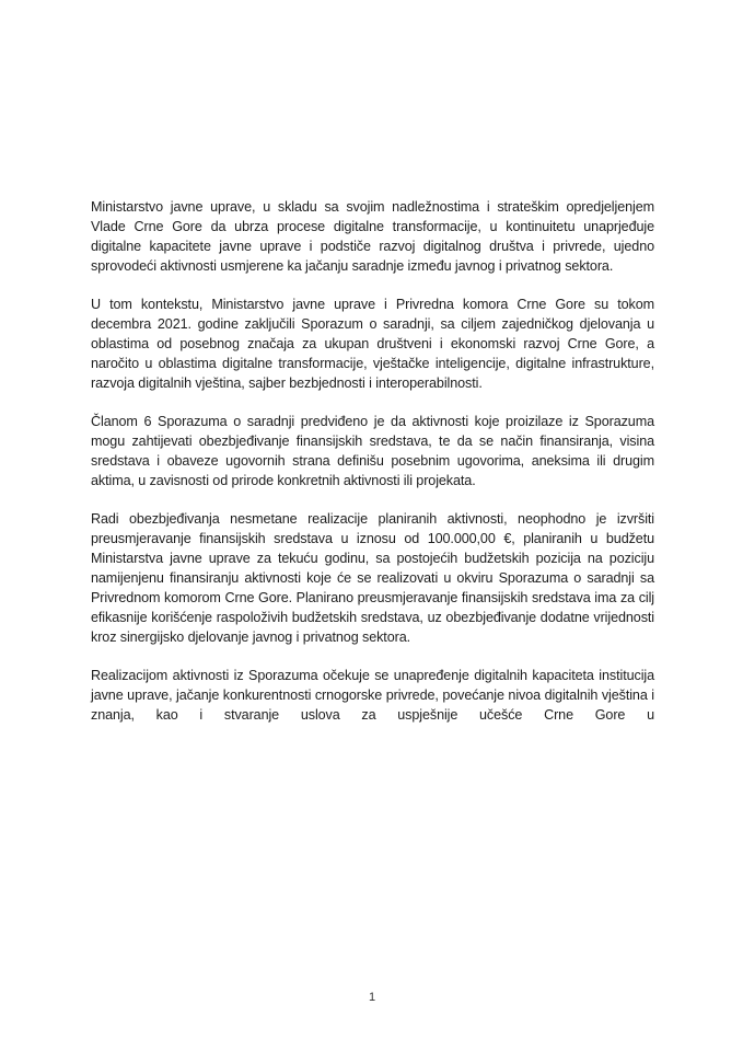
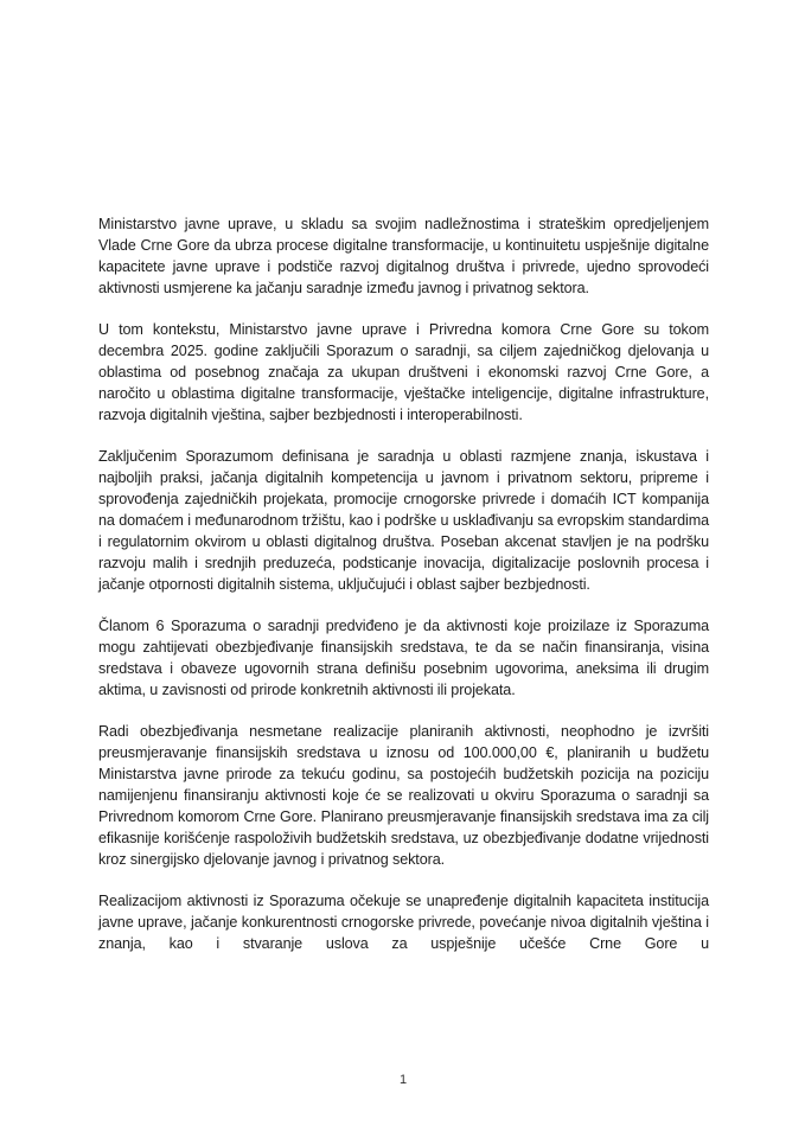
- Ministarstvo javne uprave, u skladu sa svojim nadležnostima i strateškim opredjeljenjem Vlade Crne Gore da ubrza procese digitalne transformacije, u kontinuitetu unaprjeđuje digitalne kapacitete javne uprave i podstiče razvoj digitalnog društva i privrede, ujedno sprovodeći aktivnosti usmjerene ka jačanju saradnje između javnog i privatnog sektora.
+ Ministarstvo javne uprave, u skladu sa svojim nadležnostima i strateškim opredjeljenjem Vlade Crne Gore da ubrza procese digitalne transformacije, u kontinuitetu uspješnije digitalne kapacitete javne uprave i podstiče razvoj digitalnog društva i privrede, ujedno sprovodeći aktivnosti usmjerene ka jačanju saradnje između javnog i privatnog sektora.
- U tom kontekstu, Ministarstvo javne uprave i Privredna komora Crne Gore su tokom decembra 2021. godine zaključili Sporazum o saradnji, sa ciljem zajedničkog djelovanja u oblastima od posebnog značaja za ukupan društveni i ekonomski razvoj Crne Gore, a naročito u oblastima digitalne transformacije, vještačke inteligencije, digitalne infrastrukture, razvoja digitalnih vještina, sajber bezbjednosti i interoperabilnosti.
+ U tom kontekstu, Ministarstvo javne uprave i Privredna komora Crne Gore su tokom decembra 2025. godine zaključili Sporazum o saradnji, sa ciljem zajedničkog djelovanja u oblastima od posebnog značaja za ukupan društveni i ekonomski razvoj Crne Gore, a naročito u oblastima digitalne transformacije, vještačke inteligencije, digitalne infrastrukture, razvoja digitalnih vještina, sajber bezbjednosti i interoperabilnosti.
+ Zaključenim Sporazumom definisana je saradnja u oblasti razmjene znanja, iskustava i najboljih praksi, jačanja digitalnih kompetencija u javnom i privatnom sektoru, pripreme i sprovođenja zajedničkih projekata, promocije crnogorske privrede i domaćih ICT kompanija na domaćem i međunarodnom tržištu, kao i podrške u usklađivanju sa evropskim standardima i regulatornim okvirom u oblasti digitalnog društva. Poseban akcenat stavljen je na podršku razvoju malih i srednjih preduzeća, podsticanje inovacija, digitalizacije poslovnih procesa i jačanje otpornosti digitalnih sistema, uključujući i oblast sajber bezbjednosti.
  Članom 6 Sporazuma o saradnji predviđeno je da aktivnosti koje proizilaze iz Sporazuma mogu zahtijevati obezbjeđivanje finansijskih sredstava, te da se način finansiranja, visina sredstava i obaveze ugovornih strana definišu posebnim ugovorima, aneksima ili drugim aktima, u zavisnosti od prirode konkretnih aktivnosti ili projekata.
- Radi obezbjeđivanja nesmetane realizacije planiranih aktivnosti, neophodno je izvršiti preusmjeravanje finansijskih sredstava u iznosu od 100.000,00 €, planiranih u budžetu Ministarstva javne uprave za tekuću godinu, sa postojećih budžetskih pozicija na poziciju namijenjenu finansiranju aktivnosti koje će se realizovati u okviru Sporazuma o saradnji sa Privrednom komorom Crne Gore. Planirano preusmjeravanje finansijskih sredstava ima za cilj efikasnije korišćenje raspoloživih budžetskih sredstava, uz obezbjeđivanje dodatne vrijednosti kroz sinergijsko djelovanje javnog i privatnog sektora.
+ Radi obezbjeđivanja nesmetane realizacije planiranih aktivnosti, neophodno je izvršiti preusmjeravanje finansijskih sredstava u iznosu od 100.000,00 €, planiranih u budžetu Ministarstva javne prirode za tekuću godinu, sa postojećih budžetskih pozicija na poziciju namijenjenu finansiranju aktivnosti koje će se realizovati u okviru Sporazuma o saradnji sa Privrednom komorom Crne Gore. Planirano preusmjeravanje finansijskih sredstava ima za cilj efikasnije korišćenje raspoloživih budžetskih sredstava, uz obezbjeđivanje dodatne vrijednosti kroz sinergijsko djelovanje javnog i privatnog sektora.
  Realizacijom aktivnosti iz Sporazuma očekuje se unapređenje digitalnih kapaciteta institucija javne uprave, jačanje konkurentnosti crnogorske privrede, povećanje nivoa digitalnih vještina i znanja, kao i stvaranje uslova za uspješnije učešće Crne Gore u
  1
